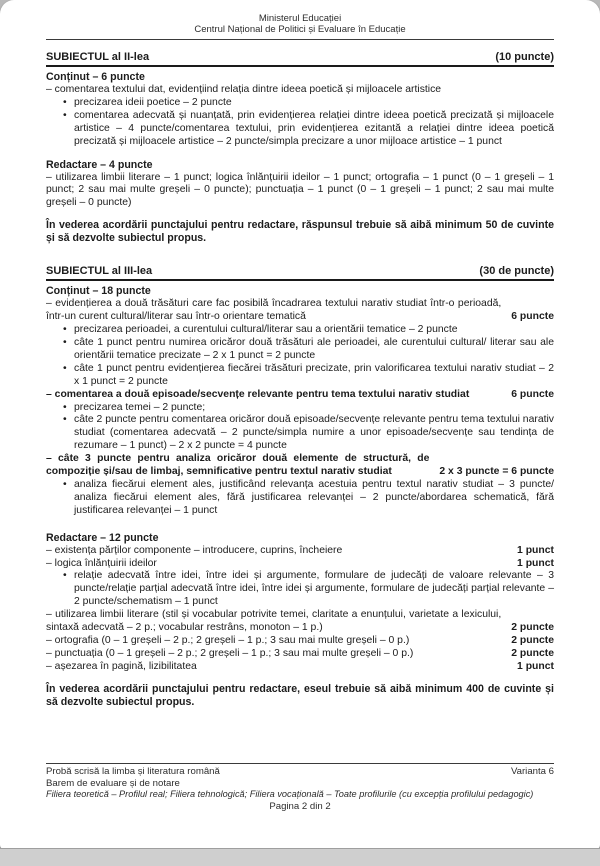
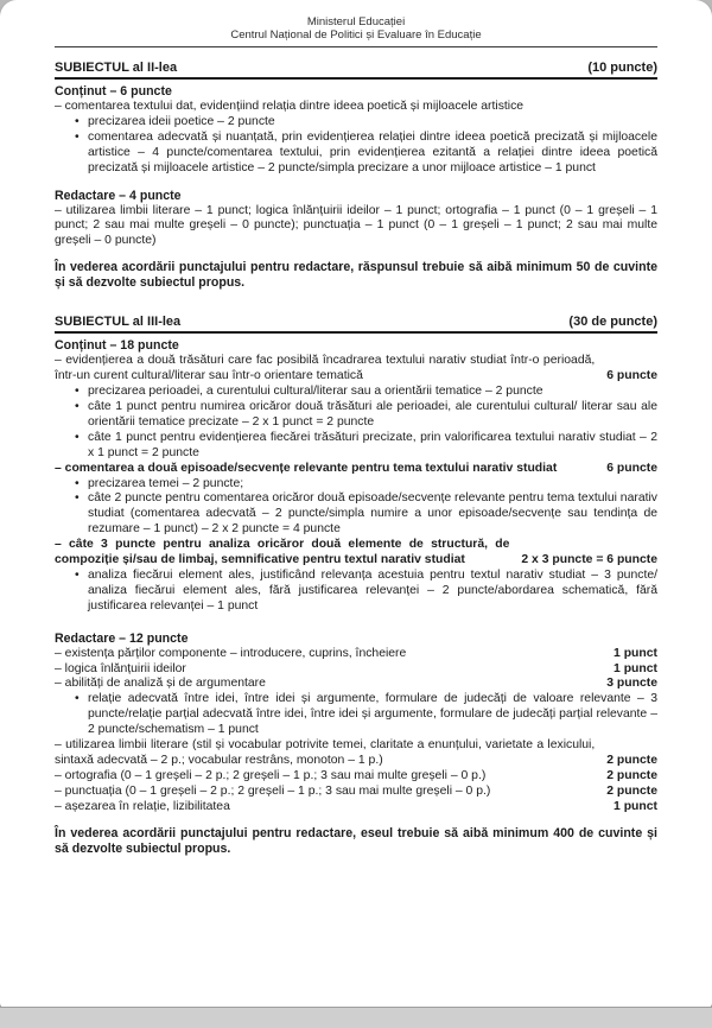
  Ministerul Educației
  Centrul Național de Politici și Evaluare în Educație
  SUBIECTUL al II-lea
  (10 puncte)
  Conținut – 6 puncte
  – comentarea textului dat, evidențiind relația dintre ideea poetică și mijloacele artistice
  precizarea ideii poetice – 2 puncte
  comentarea adecvată și nuanțată, prin evidențierea relației dintre ideea poetică precizată și mijloacele artistice – 4 puncte/comentarea textului, prin evidențierea ezitantă a relației dintre ideea poetică precizată și mijloacele artistice – 2 puncte/simpla precizare a unor mijloace artistice – 1 punct
  Redactare – 4 puncte
  – utilizarea limbii literare – 1 punct; logica înlănțuirii ideilor – 1 punct; ortografia – 1 punct (0 – 1 greșeli – 1 punct; 2 sau mai multe greșeli – 0 puncte); punctuația – 1 punct (0 – 1 greșeli – 1 punct; 2 sau mai multe greșeli – 0 puncte)
  În vederea acordării punctajului pentru redactare, răspunsul trebuie să aibă minimum 50 de cuvinte și să dezvolte subiectul propus.
  SUBIECTUL al III-lea
  (30 de puncte)
  Conținut – 18 puncte
  – evidențierea a două trăsături care fac posibilă încadrarea textului narativ studiat într-o perioadă, într-un curent cultural/literar sau într-o orientare tematică
  6 puncte
  precizarea perioadei, a curentului cultural/literar sau a orientării tematice – 2 puncte
  câte 1 punct pentru numirea oricăror două trăsături ale perioadei, ale curentului cultural/ literar sau ale orientării tematice precizate – 2 x 1 punct = 2 puncte
  câte 1 punct pentru evidențierea fiecărei trăsături precizate, prin valorificarea textului narativ studiat – 2 x 1 punct = 2 puncte
  – comentarea a două episoade/secvențe relevante pentru tema textului narativ studiat
  6 puncte
  precizarea temei – 2 puncte;
  câte 2 puncte pentru comentarea oricăror două episoade/secvențe relevante pentru tema textului narativ studiat (comentarea adecvată – 2 puncte/simpla numire a unor episoade/secvențe sau tendința de rezumare – 1 punct) – 2 x 2 puncte = 4 puncte
  – câte 3 puncte pentru analiza oricăror două elemente de structură, de compoziție și/sau de limbaj, semnificative pentru textul narativ studiat
  2 x 3 puncte = 6 puncte
  analiza fiecărui element ales, justificând relevanța acestuia pentru textul narativ studiat – 3 puncte/ analiza fiecărui element ales, fără justificarea relevanței – 2 puncte/abordarea schematică, fără justificarea relevanței – 1 punct
  Redactare – 12 puncte
  – existența părților componente – introducere, cuprins, încheiere
  1 punct
  – logica înlănțuirii ideilor
  1 punct
+ – abilități de analiză și de argumentare
+ 3 puncte
  relație adecvată între idei, între idei și argumente, formulare de judecăți de valoare relevante – 3 puncte/relație parțial adecvată între idei, între idei și argumente, formulare de judecăți parțial relevante – 2 puncte/schematism – 1 punct
  – utilizarea limbii literare (stil și vocabular potrivite temei, claritate a enunțului, varietate a lexicului, sintaxă adecvată – 2 p.; vocabular restrâns, monoton – 1 p.)
  2 puncte
  – ortografia (0 – 1 greșeli – 2 p.; 2 greșeli – 1 p.; 3 sau mai multe greșeli – 0 p.)
  2 puncte
  – punctuația (0 – 1 greșeli – 2 p.; 2 greșeli – 1 p.; 3 sau mai multe greșeli – 0 p.)
  2 puncte
- – așezarea în pagină, lizibilitatea
+ – așezarea în relație, lizibilitatea
  1 punct
  În vederea acordării punctajului pentru redactare, eseul trebuie să aibă minimum 400 de cuvinte și să dezvolte subiectul propus.
- Probă scrisă la limba și literatura română
- Varianta 6
- Barem de evaluare și de notare
- Filiera teoretică – Profilul real; Filiera tehnologică; Filiera vocațională – Toate profilurile (cu excepția profilului pedagogic)
- Pagina 2 din 2
